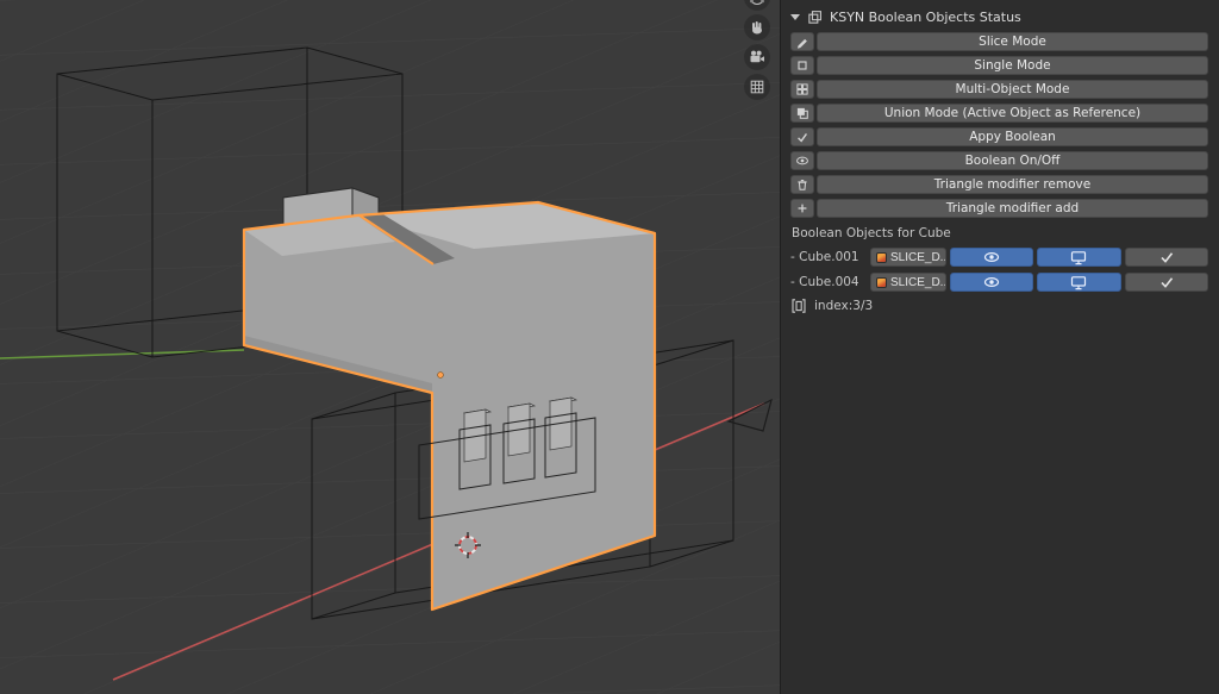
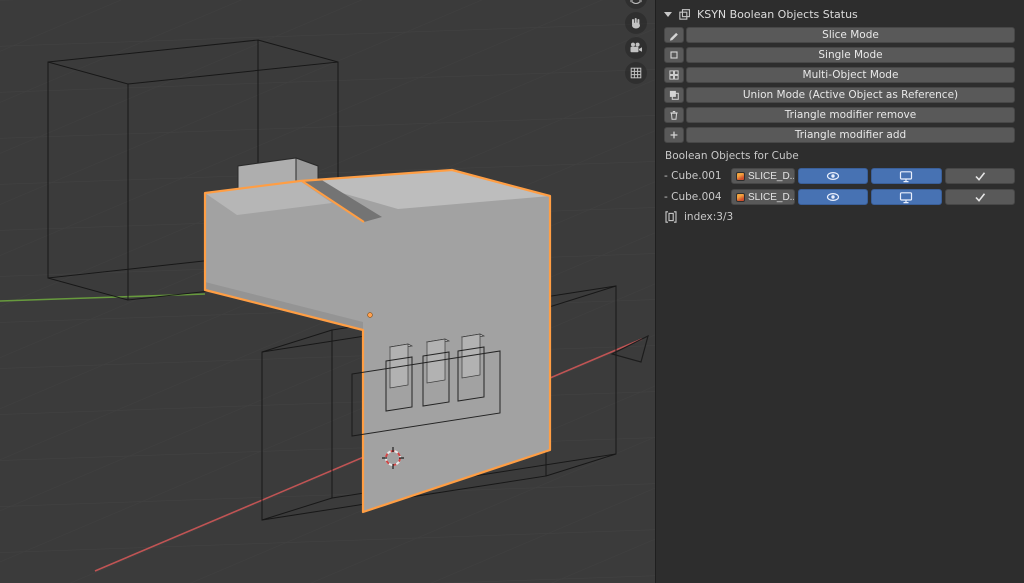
  KSYN Boolean Objects Status
  Slice Mode
  Single Mode
  Multi-Object Mode
  Union Mode (Active Object as Reference)
- Appy Boolean
- Boolean On/Off
  Triangle modifier remove
  Triangle modifier add
  Boolean Objects for Cube
  - Cube.001
  SLICE_D..
  - Cube.004
  SLICE_D..
  index:3/3
